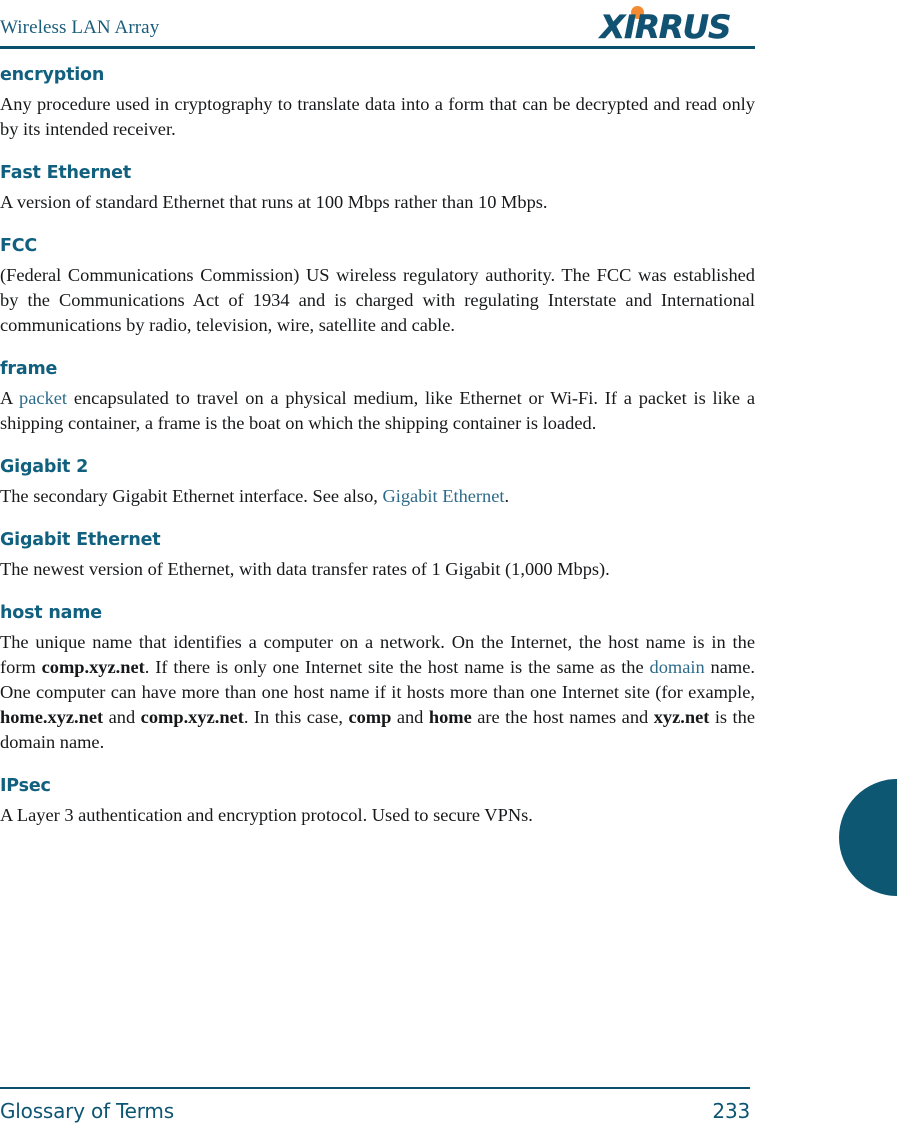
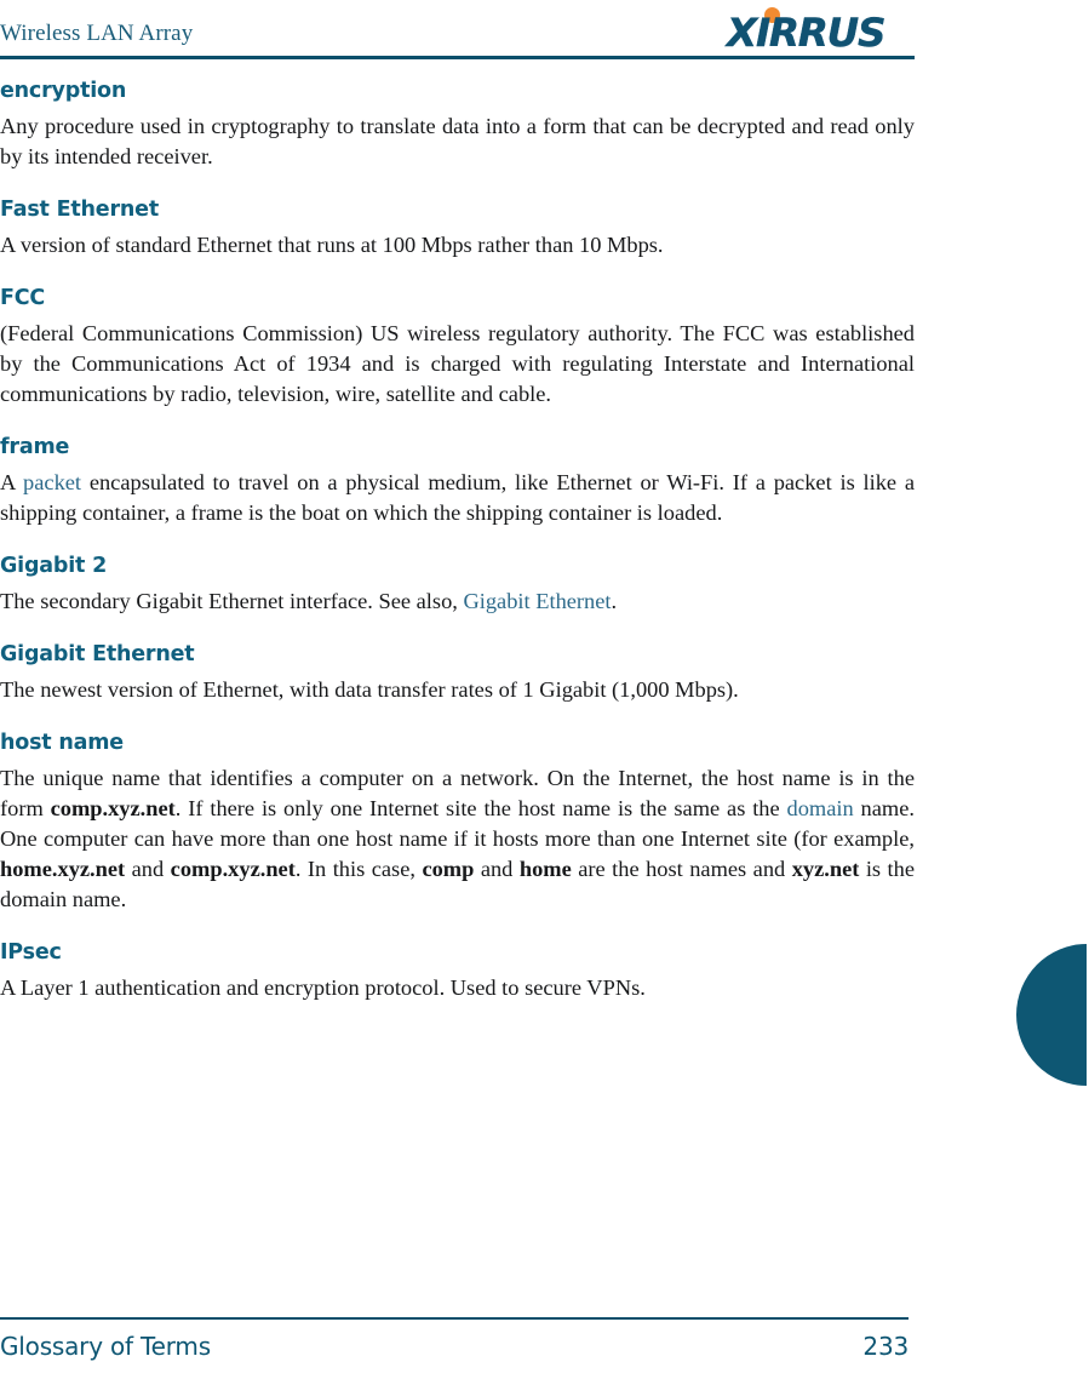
  Wireless LAN Array
  XIRRUS
  encryption
  Any procedure used in cryptography to translate data into a form that can be decrypted and read only by its intended receiver.
  Fast Ethernet
  A version of standard Ethernet that runs at 100 Mbps rather than 10 Mbps.
  FCC
  (Federal Communications Commission) US wireless regulatory authority. The FCC was established by the Communications Act of 1934 and is charged with regulating Interstate and International communications by radio, television, wire, satellite and cable.
  frame
  A packet encapsulated to travel on a physical medium, like Ethernet or Wi-Fi. If a packet is like a shipping container, a frame is the boat on which the shipping container is loaded.
  Gigabit 2
  The secondary Gigabit Ethernet interface. See also, Gigabit Ethernet.
  Gigabit Ethernet
  The newest version of Ethernet, with data transfer rates of 1 Gigabit (1,000 Mbps).
  host name
  The unique name that identifies a computer on a network. On the Internet, the host name is in the form comp.xyz.net. If there is only one Internet site the host name is the same as the domain name. One computer can have more than one host name if it hosts more than one Internet site (for example, home.xyz.net and comp.xyz.net. In this case, comp and home are the host names and xyz.net is the domain name.
  IPsec
- A Layer 3 authentication and encryption protocol. Used to secure VPNs.
+ A Layer 1 authentication and encryption protocol. Used to secure VPNs.
  Glossary of Terms
  233
